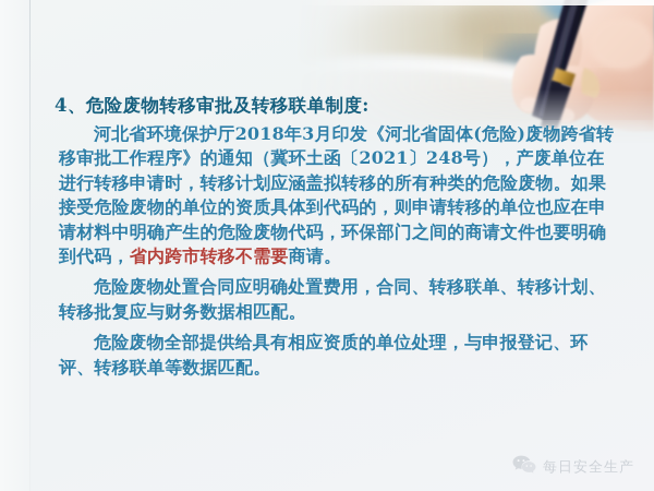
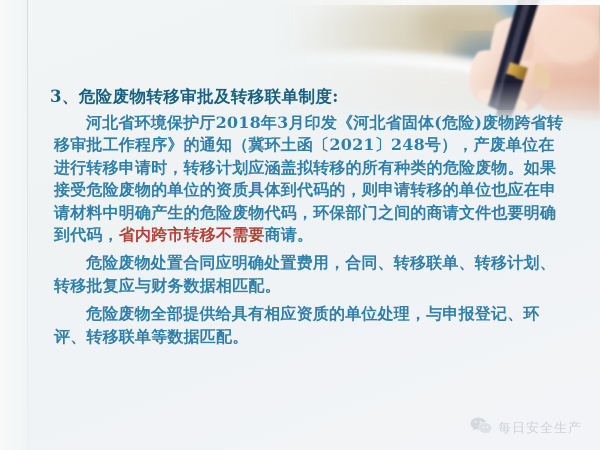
- 4、危险废物转移审批及转移联单制度:
+ 3、危险废物转移审批及转移联单制度:
  河北省环境保护厅2018年3月印发《河北省固体(危险)废物跨省转移审批工作程序》的通知（冀环土函〔2021〕248号），产废单位在进行转移申请时，转移计划应涵盖拟转移的所有种类的危险废物。如果接受危险废物的单位的资质具体到代码的，则申请转移的单位也应在申请材料中明确产生的危险废物代码，环保部门之间的商请文件也要明确到代码，省内跨市转移不需要商请。
  危险废物处置合同应明确处置费用，合同、转移联单、转移计划、转移批复应与财务数据相匹配。
  危险废物全部提供给具有相应资质的单位处理，与申报登记、环评、转移联单等数据匹配。
  每日安全生产
